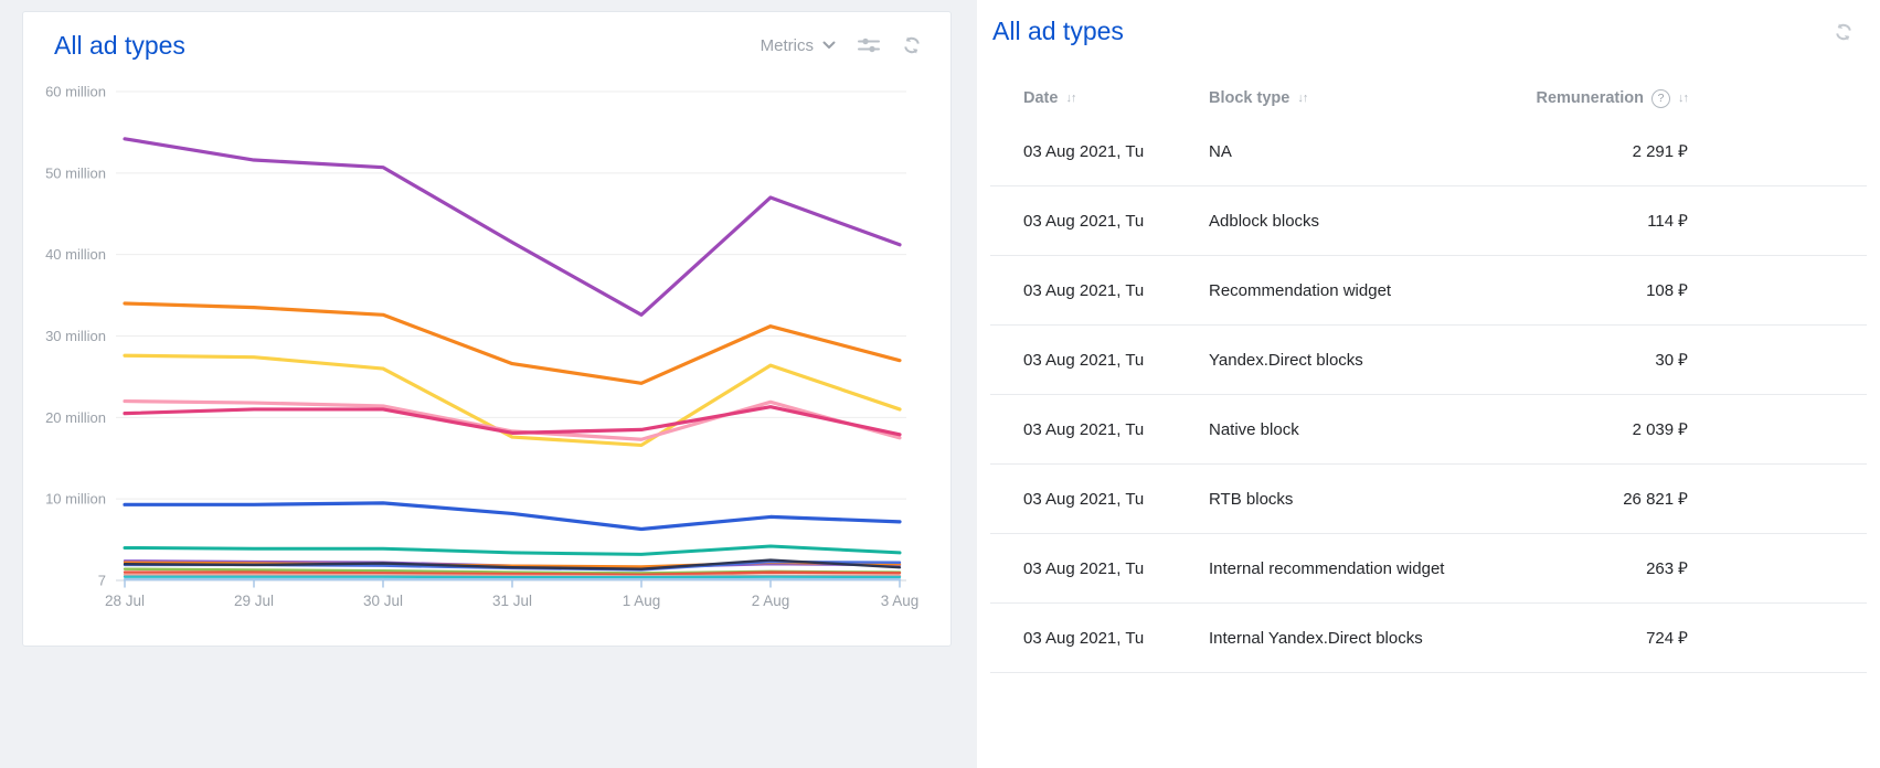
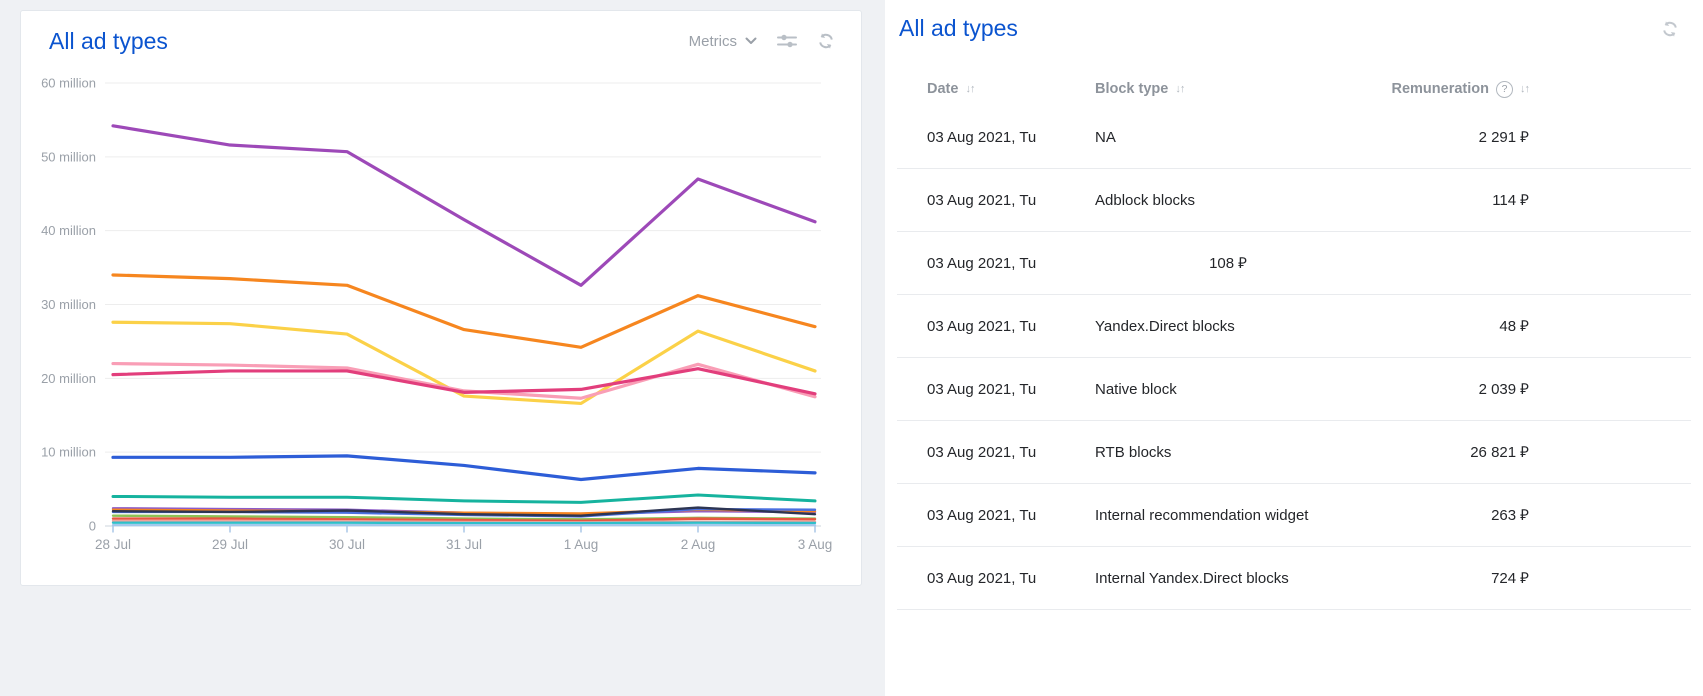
  All ad types
  Metrics
  60 million
  50 million
  40 million
  30 million
  20 million
  10 million
- 7
+ 0
  28 Jul
  29 Jul
  30 Jul
  31 Jul
  1 Aug
  2 Aug
  3 Aug
  All ad types
  Date
  ↓↑
  Block type
  ↓↑
  Remuneration
  ?
  ↓↑
  03 Aug 2021, Tu
  NA
  2 291 ₽
  03 Aug 2021, Tu
  Adblock blocks
  114 ₽
  03 Aug 2021, Tu
- Recommendation widget
  108 ₽
  03 Aug 2021, Tu
  Yandex.Direct blocks
- 30 ₽
+ 48 ₽
  03 Aug 2021, Tu
  Native block
  2 039 ₽
  03 Aug 2021, Tu
  RTB blocks
  26 821 ₽
  03 Aug 2021, Tu
  Internal recommendation widget
  263 ₽
  03 Aug 2021, Tu
  Internal Yandex.Direct blocks
  724 ₽
